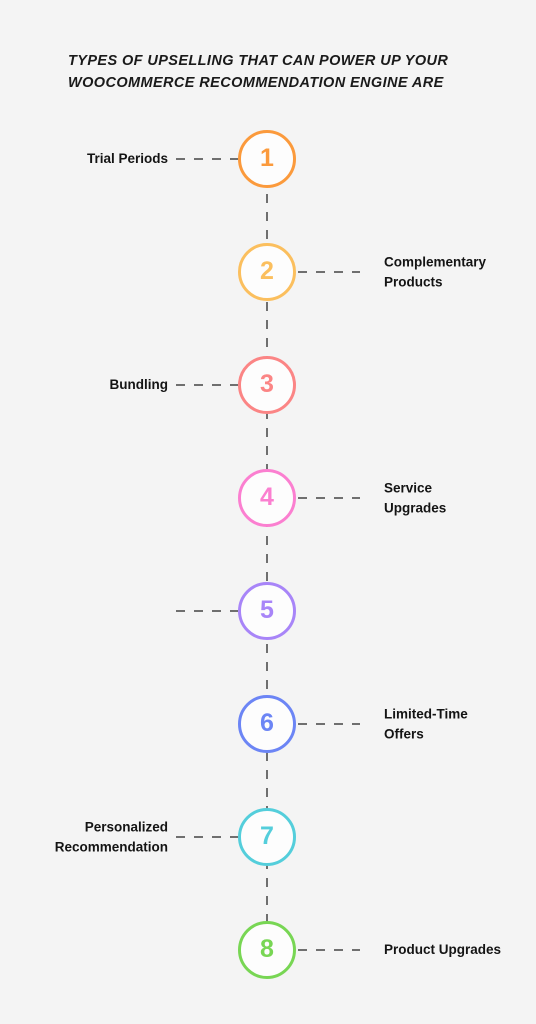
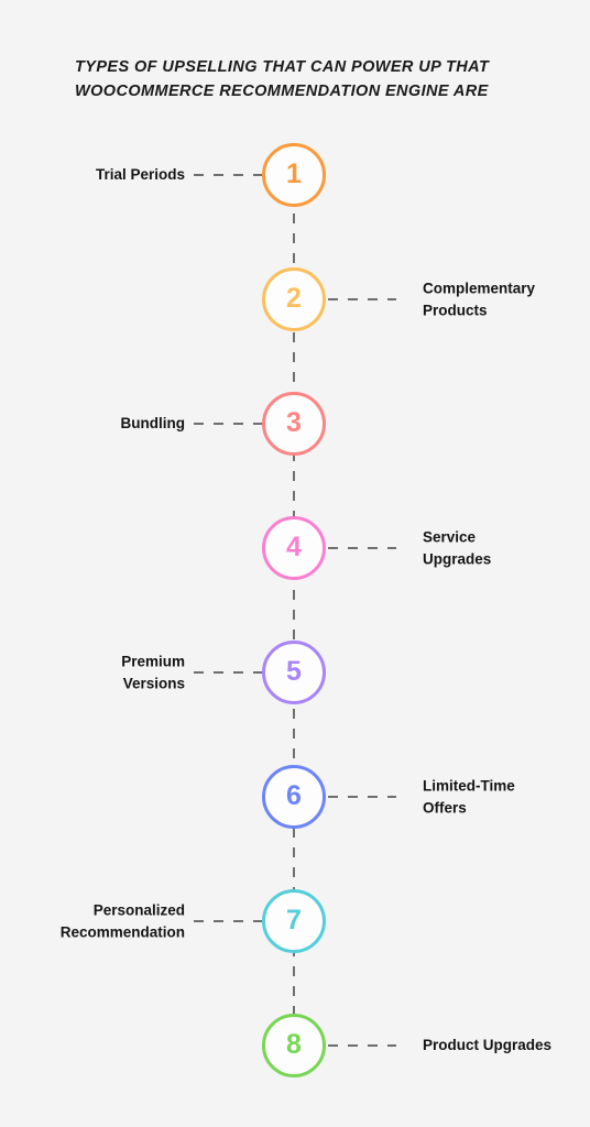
- TYPES OF UPSELLING THAT CAN POWER UP YOUR WOOCOMMERCE RECOMMENDATION ENGINE ARE
+ TYPES OF UPSELLING THAT CAN POWER UP THAT WOOCOMMERCE RECOMMENDATION ENGINE ARE
  1
  Trial Periods
  2
  Complementary
  Products
  3
  Bundling
  4
  Service
  Upgrades
  5
+ Premium
+ Versions
  6
  Limited-Time
  Offers
  7
  Personalized
  Recommendation
  8
  Product Upgrades
